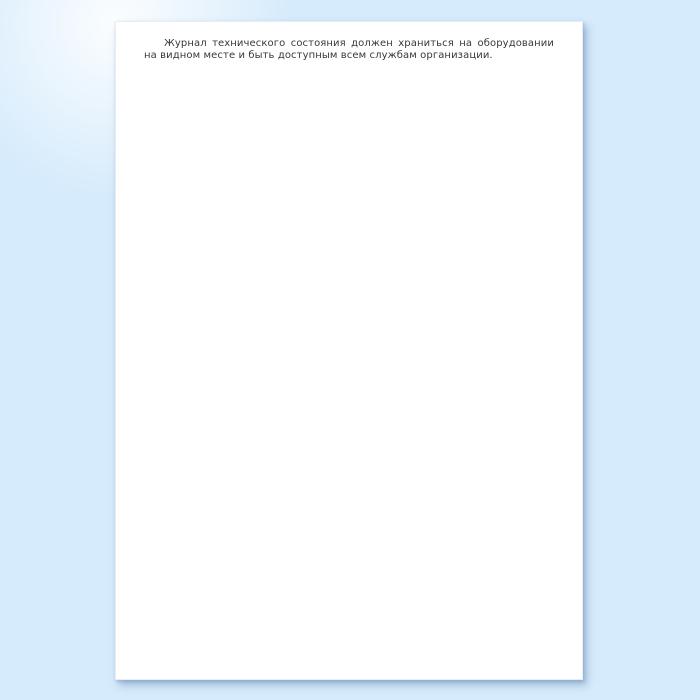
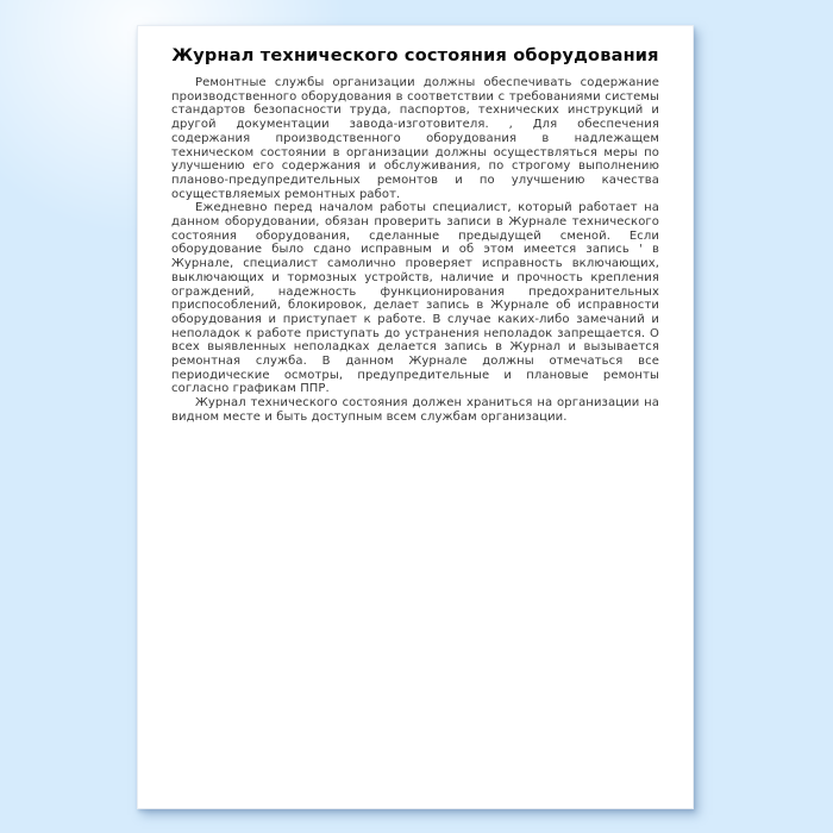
+ Журнал технического состояния оборудования
+ Ремонтные службы организации должны обеспечивать содержание производственного оборудования в соответствии с требованиями системы стандартов безопасности труда, паспортов, технических инструкций и другой документации завода-изготовителя. , Для обеспечения содержания производственного оборудования в надлежащем техническом состоянии в организации должны осуществляться меры по улучшению его содержания и обслуживания, по строгому выполнению планово-предупредительных ремонтов и по улучшению качества осуществляемых ремонтных работ.
+ Ежедневно перед началом работы специалист, который работает на данном оборудовании, обязан проверить записи в Журнале технического состояния оборудования, сделанные предыдущей сменой. Если оборудование было сдано исправным и об этом имеется запись ' в Журнале, специалист самолично проверяет исправность включающих, выключающих и тормозных устройств, наличие и прочность крепления ограждений, надежность функционирования предохранительных приспособлений, блокировок, делает запись в Журнале об исправности оборудования и приступает к работе. В случае каких-либо замечаний и неполадок к работе приступать до устранения неполадок запрещается. О всех выявленных неполадках делается запись в Журнал и вызывается ремонтная служба. В данном Журнале должны отмечаться все периодические осмотры, предупредительные и плановые ремонты согласно графикам ППР.
- Журнал технического состояния должен храниться на оборудовании на видном месте и быть доступным всем службам организации.
+ Журнал технического состояния должен храниться на организации на видном месте и быть доступным всем службам организации.
